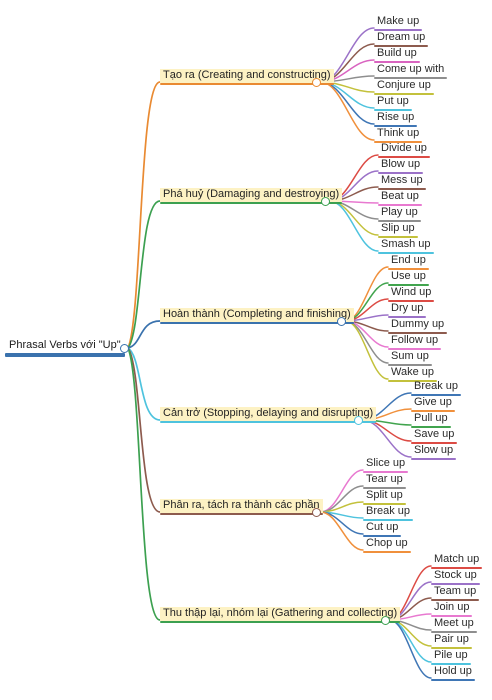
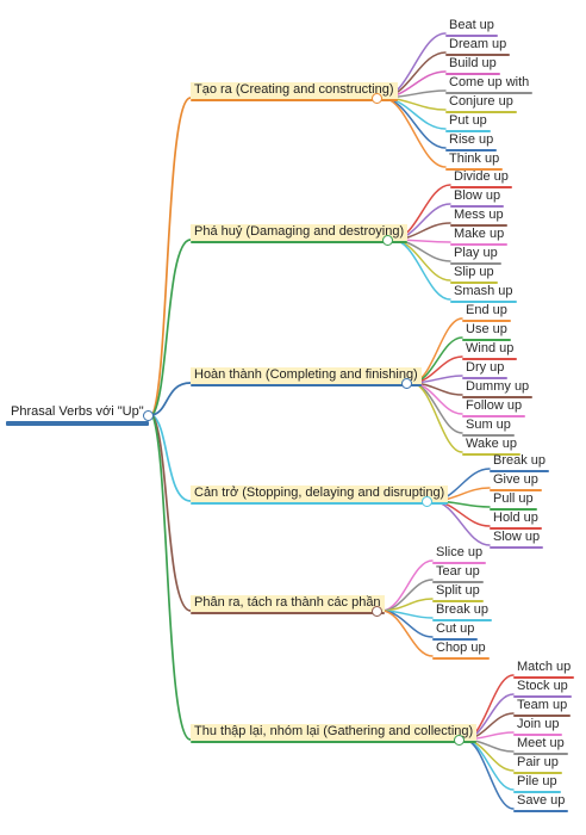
  Phrasal Verbs với "Up"
  Tạo ra (Creating and constructing)
- Make up
+ Beat up
  Dream up
  Build up
  Come up with
  Conjure up
  Put up
  Rise up
  Think up
  Phá huỷ (Damaging and destroying)
  Divide up
  Blow up
  Mess up
- Beat up
+ Make up
  Play up
  Slip up
  Smash up
  Hoàn thành (Completing and finishing)
  End up
  Use up
  Wind up
  Dry up
  Dummy up
  Follow up
  Sum up
  Wake up
  Cản trở (Stopping, delaying and disrupting)
  Break up
  Give up
  Pull up
- Save up
+ Hold up
  Slow up
  Phân ra, tách ra thành các phần
  Slice up
  Tear up
  Split up
  Break up
  Cut up
  Chop up
  Thu thập lại, nhóm lại (Gathering and collecting)
  Match up
  Stock up
  Team up
  Join up
  Meet up
  Pair up
  Pile up
- Hold up
+ Save up
